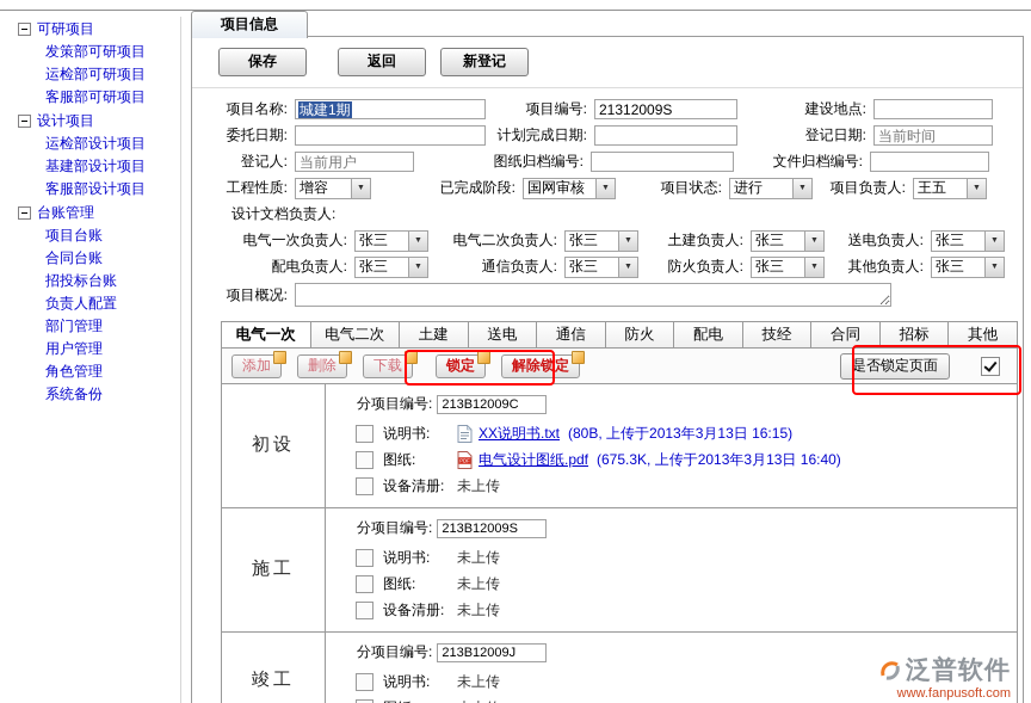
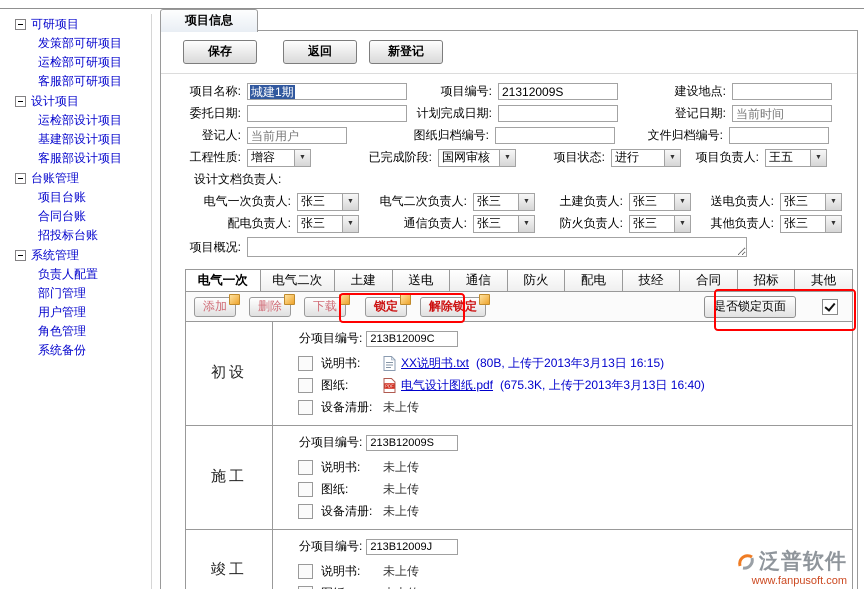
  可研项目
  发策部可研项目
  运检部可研项目
  客服部可研项目
  设计项目
  运检部设计项目
  基建部设计项目
  客服部设计项目
  台账管理
  项目台账
  合同台账
  招投标台账
+ 系统管理
  负责人配置
  部门管理
  用户管理
  角色管理
  系统备份
  项目信息
  保存
  返回
  新登记
  项目名称:
  城建1期
  项目编号:
  21312009S
  建设地点:
  委托日期:
  计划完成日期:
  登记日期:
  当前时间
  登记人:
  当前用户
  图纸归档编号:
  文件归档编号:
  工程性质:
  增容
  已完成阶段:
  国网审核
  项目状态:
  进行
  项目负责人:
  王五
  设计文档负责人:
  电气一次负责人:
  张三
  电气二次负责人:
  张三
  土建负责人:
  张三
  送电负责人:
  张三
  配电负责人:
  张三
  通信负责人:
  张三
  防火负责人:
  张三
  其他负责人:
  张三
  项目概况:
  电气一次
  电气二次
  土建
  送电
  通信
  防火
  配电
  技经
  合同
  招标
  其他
  添加
  删除
  下载
  锁定
  解除锁定
  是否锁定页面
  初设
  分项目编号:
  213B12009C
  说明书:
  XX说明书.txt
  (80B, 上传于2013年3月13日 16:15)
  图纸:
  电气设计图纸.pdf
  (675.3K, 上传于2013年3月13日 16:40)
  设备清册:
  未上传
  施工
  分项目编号:
  213B12009S
  说明书:
  未上传
  图纸:
  未上传
  设备清册:
  未上传
  竣工
  分项目编号:
  213B12009J
  说明书:
  未上传
  泛普软件
  www.fanpusoft.com
